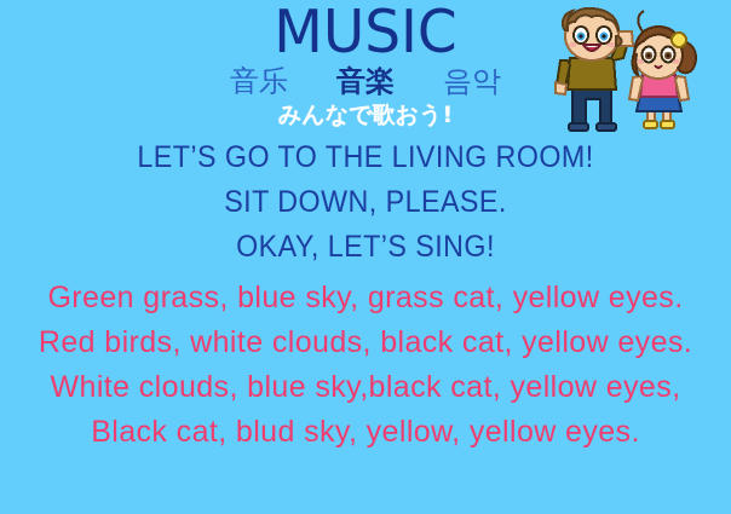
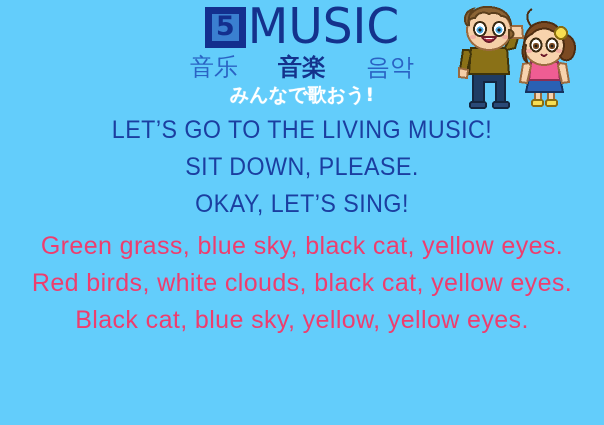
+ 5
  MUSIC
  音乐
  音楽
  음악
  みんなで歌おう!
- LET’S GO TO THE LIVING ROOM!
+ LET’S GO TO THE LIVING MUSIC!
  SIT DOWN, PLEASE.
  OKAY, LET’S SING!
- Green grass, blue sky, grass cat, yellow eyes.
+ Green grass, blue sky, black cat, yellow eyes.
  Red birds, white clouds, black cat, yellow eyes.
- White clouds, blue sky,black cat, yellow eyes,
- Black cat, blud sky, yellow, yellow eyes.
+ Black cat, blue sky, yellow, yellow eyes.
